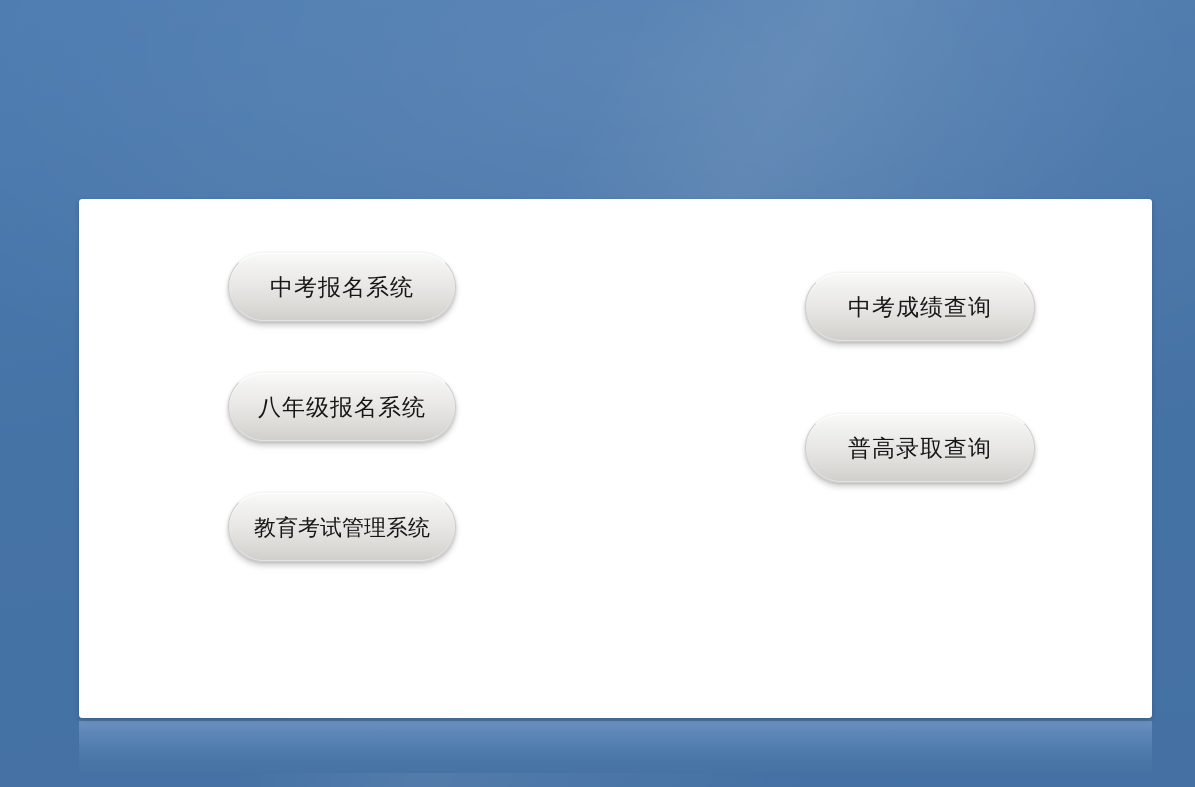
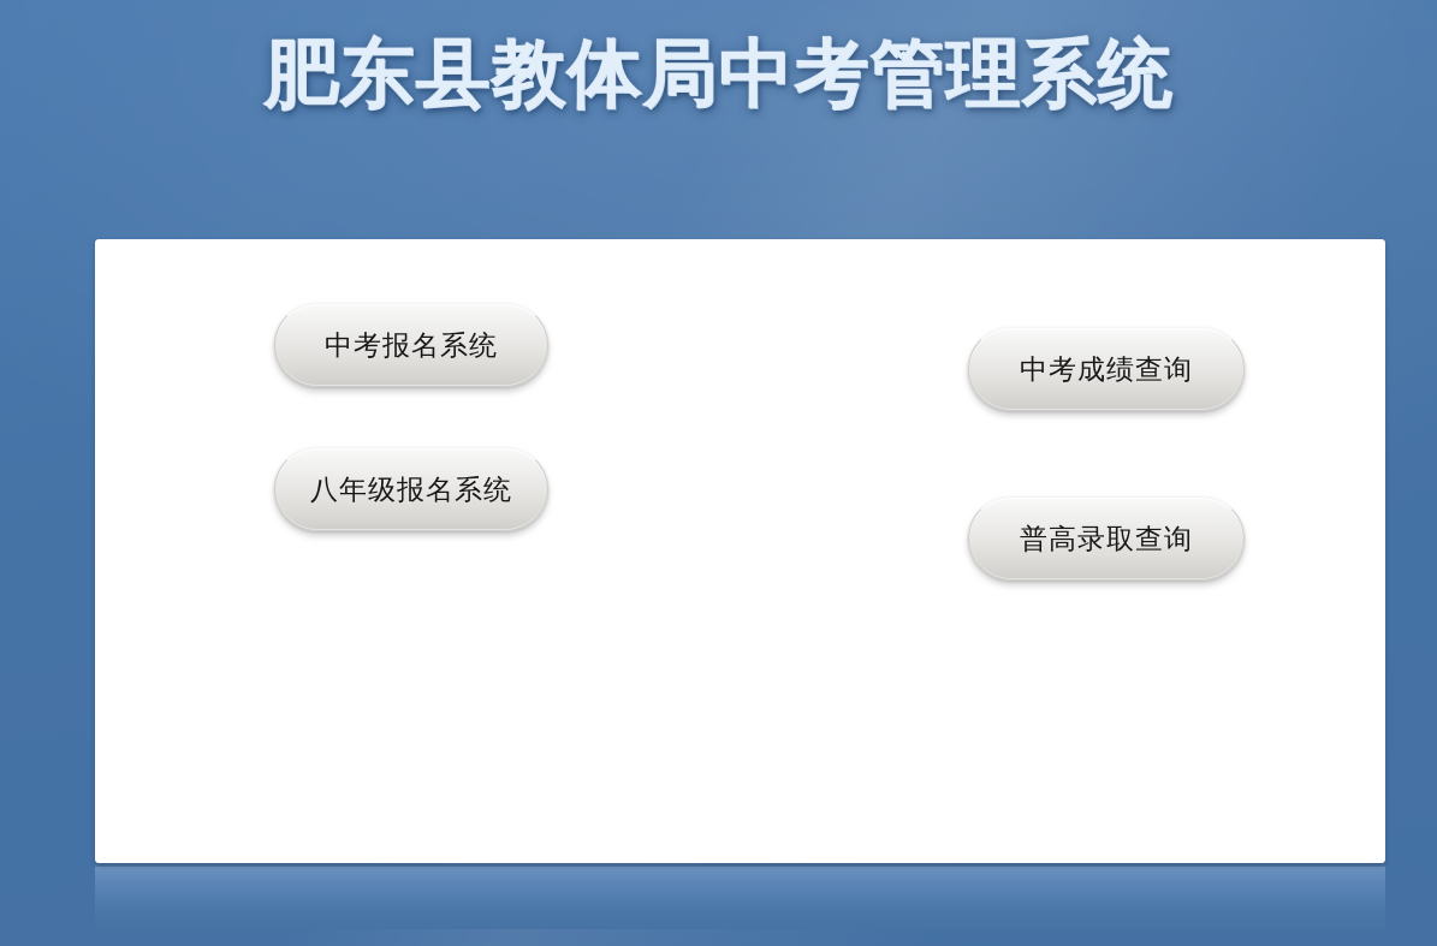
+ 肥东县教体局中考管理系统
  中考报名系统
  八年级报名系统
- 教育考试管理系统
  中考成绩查询
  普高录取查询
